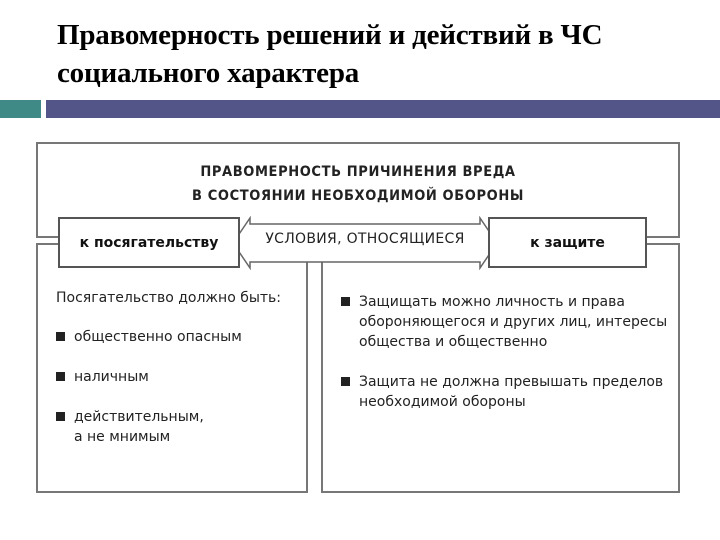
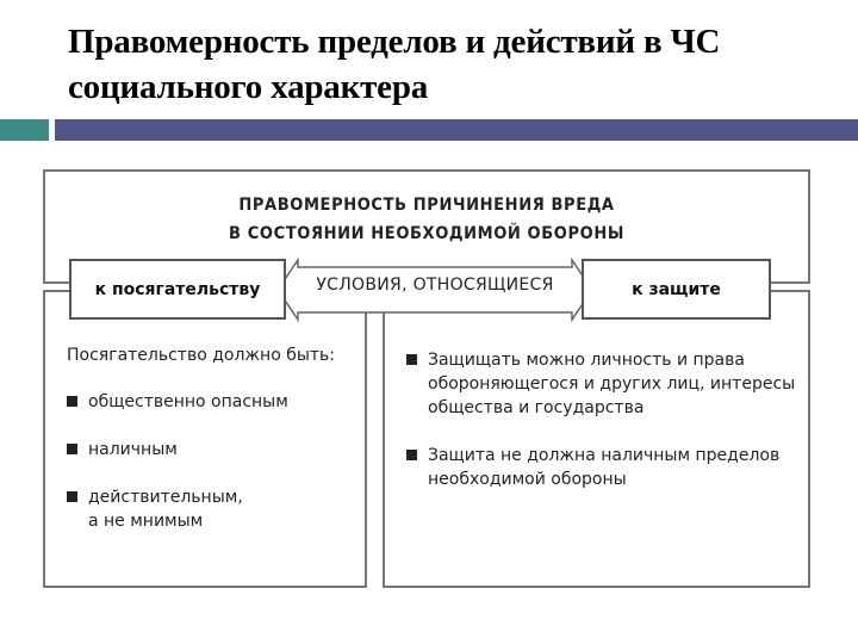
- Правомерность решений и действий в ЧС социального характера
+ Правомерность пределов и действий в ЧС социального характера
  ПРАВОМЕРНОСТЬ ПРИЧИНЕНИЯ ВРЕДА
  В СОСТОЯНИИ НЕОБХОДИМОЙ ОБОРОНЫ
  УСЛОВИЯ, ОТНОСЯЩИЕСЯ
  к посягательству
  к защите
  Посягательство должно быть:
  общественно опасным
  наличным
  действительным,
  а не мнимым
- Защищать можно личность и права обороняющегося и других лиц, интересы общества и общественно
+ Защищать можно личность и права обороняющегося и других лиц, интересы общества и государства
- Защита не должна превышать пределов необходимой обороны
+ Защита не должна наличным пределов необходимой обороны
